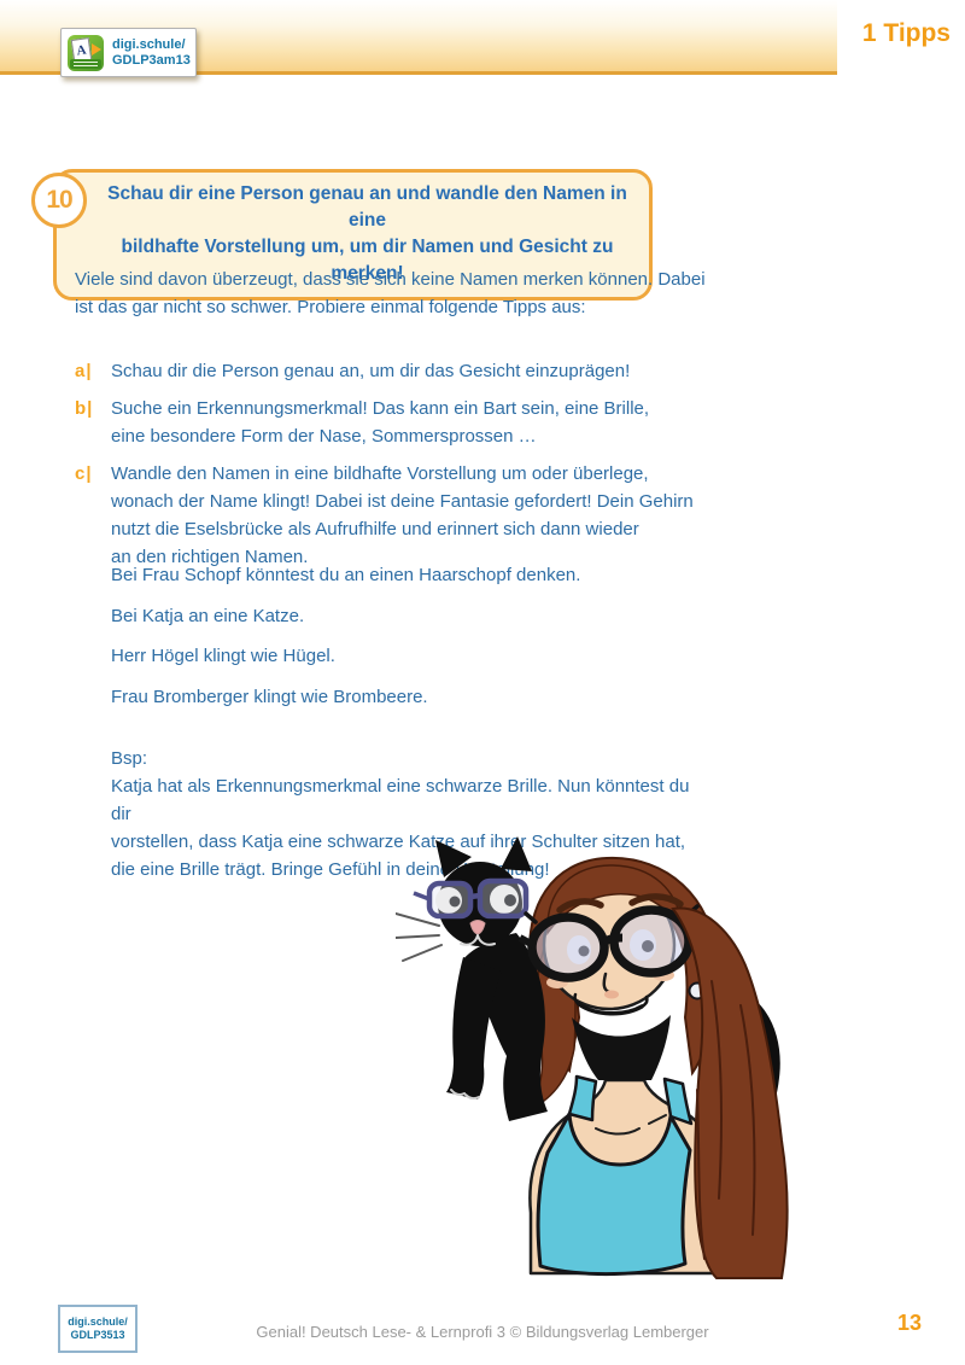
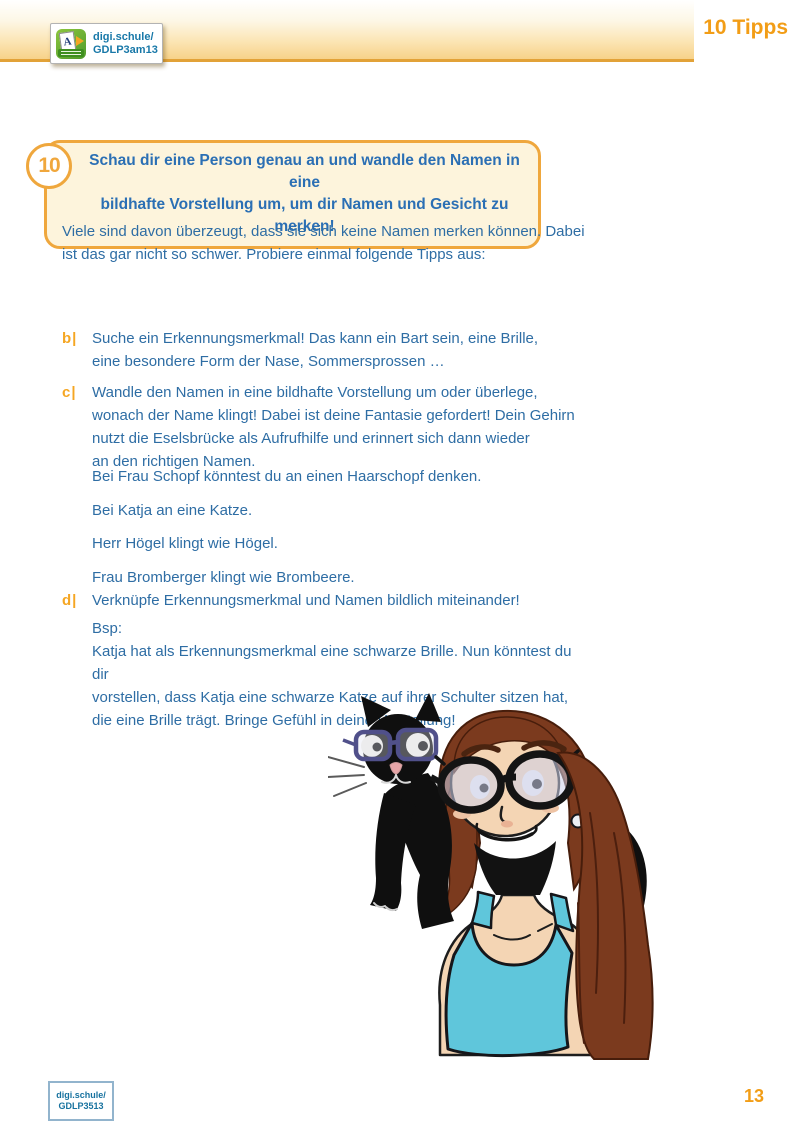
- 1 Tipps
+ 10 Tipps
  digi.schule/
  GDLP3am13
  10
  Schau dir eine Person genau an und wandle den Namen in eine
  bildhafte Vorstellung um, um dir Namen und Gesicht zu merken!
  Viele sind davon überzeugt, dass sie sich keine Namen merken können. Dabei
  ist das gar nicht so schwer. Probiere einmal folgende Tipps aus:
- a|
- Schau dir die Person genau an, um dir das Gesicht einzuprägen!
  b|
  Suche ein Erkennungsmerkmal! Das kann ein Bart sein, eine Brille,
  eine besondere Form der Nase, Sommersprossen …
  c|
  Wandle den Namen in eine bildhafte Vorstellung um oder überlege,
  wonach der Name klingt! Dabei ist deine Fantasie gefordert! Dein Gehirn
  nutzt die Eselsbrücke als Aufrufhilfe und erinnert sich dann wieder
  an den richtigen Namen.
  Bei Frau Schopf könntest du an einen Haarschopf denken.
  Bei Katja an eine Katze.
- Herr Högel klingt wie Hügel.
+ Herr Högel klingt wie Högel.
  Frau Bromberger klingt wie Brombeere.
+ d|
+ Verknüpfe Erkennungsmerkmal und Namen bildlich miteinander!
  Bsp:
  Katja hat als Erkennungsmerkmal eine schwarze Brille. Nun könntest du dir
  vorstellen, dass Katja eine schwarze Katze auf ihrr Schulter sitzen hat,
  die eine Brille trägt. Bringe Gefühl in deinlg!
  digi.schule/
  GDLP3513
- Genial! Deutsch Lese- & Lernprofi 3 © Bildungsverlag Lemberger
  13
